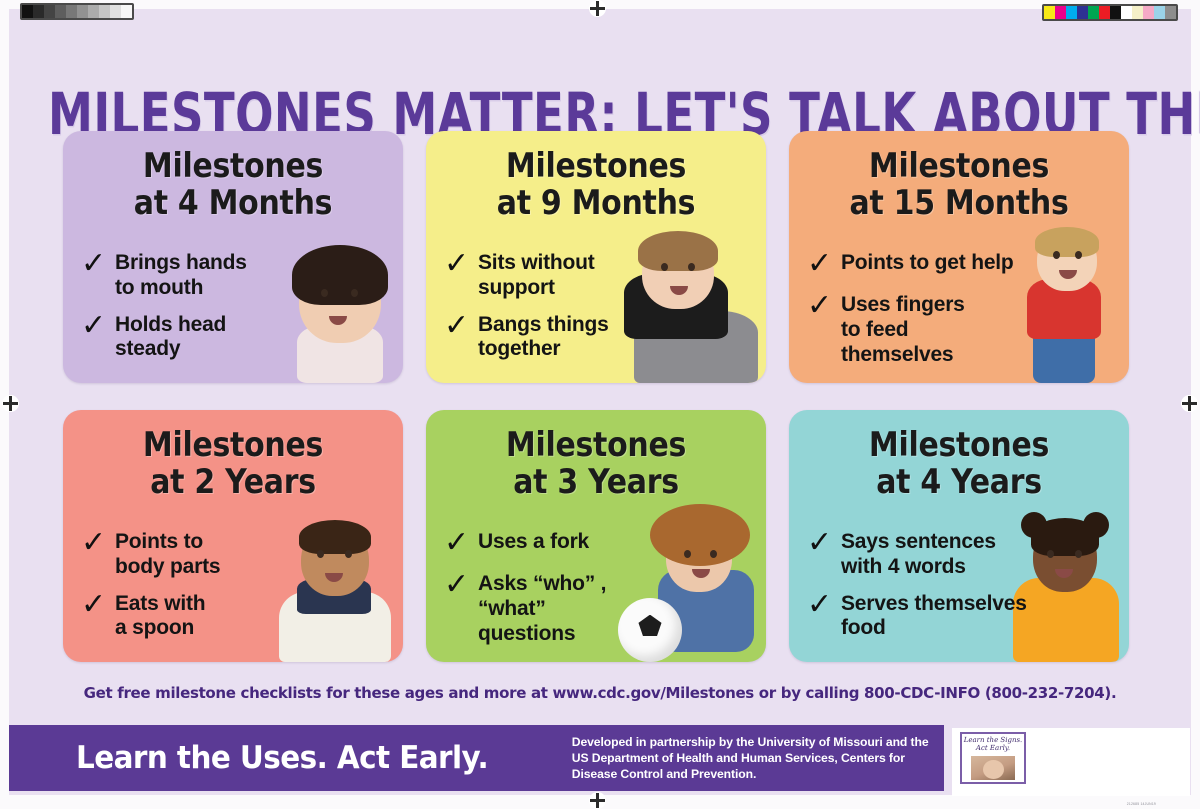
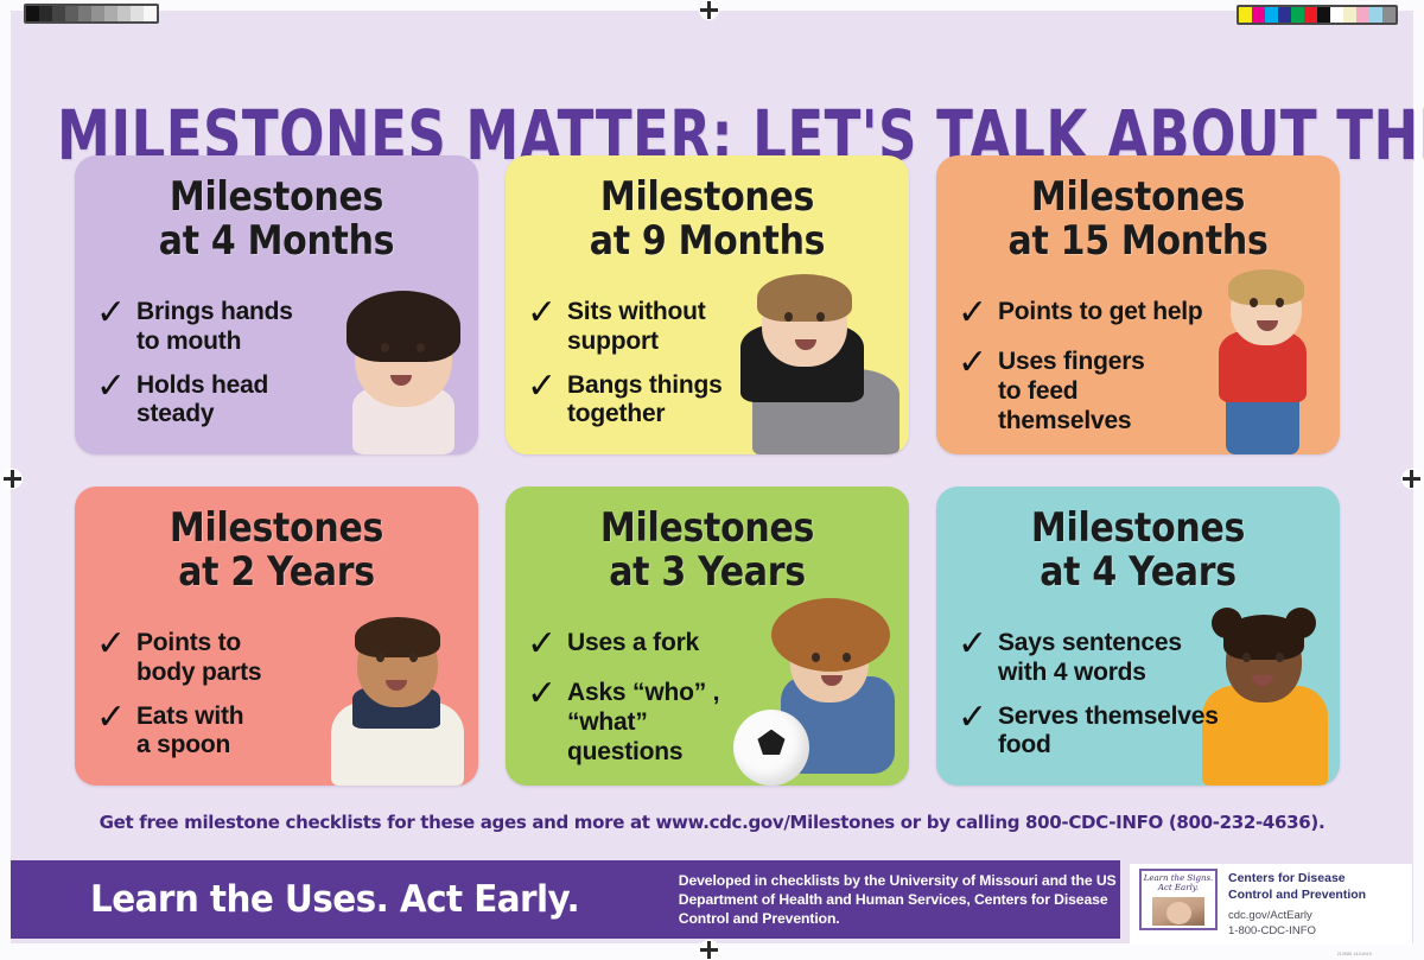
  MILESTONES MATTER: LET'S TALK ABOUT TH
  Milestones
  at 4 Months
  ✓
  Brings hands
  to mouth
  ✓
  Holds head
  steady
  Milestones
  at 9 Months
  ✓
  Sits without
  support
  ✓
  Bangs things
  together
  Milestones
  at 15 Months
  ✓
  Points to get help
  ✓
  Uses fingers
  to feed
  themselves
  Milestones
  at 2 Years
  ✓
  Points to
  body parts
  ✓
  Eats with
  a spoon
  Milestones
  at 3 Years
  ✓
  Uses a fork
  ✓
  Asks “who” ,
  “what”
  questions
  Milestones
  at 4 Years
  ✓
  Says sentences
  with 4 words
  ✓
  Serves themselves
  food
- Get free milestone checklists for these ages and more at www.cdc.gov/Milestones or by calling 800-CDC-INFO (800-232-7204).
+ Get free milestone checklists for these ages and more at www.cdc.gov/Milestones or by calling 800-CDC-INFO (800-232-4636).
  Learn the Uses. Act Early.
- Developed in partnership by the University of Missouri and the US Department of Health and Human Services, Centers for Disease Control and Prevention.
+ Developed in checklists by the University of Missouri and the US Department of Health and Human Services, Centers for Disease Control and Prevention.
  Learn the Signs.
  Act Early.
+ Centers for Disease
+ Control and Prevention
+ cdc.gov/ActEarly
+ 1-800-CDC-INFO
